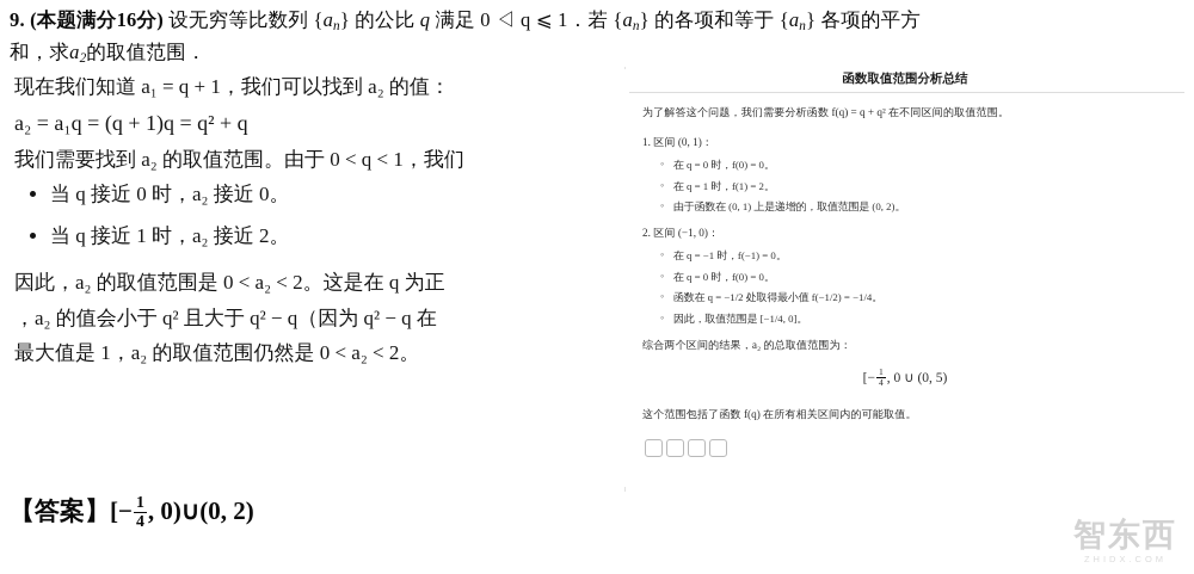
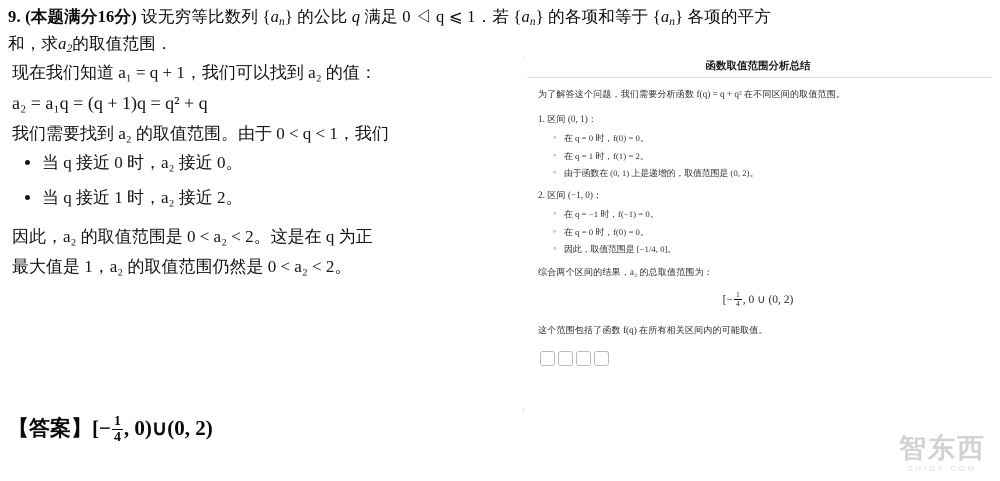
  9. (本题满分16分) 设无穷等比数列 {an} 的公比 q 满足 0 ◁ q ⩽ 1．若 {an} 的各项和等于 {an} 各项的平方
  和，求a2的取值范围．
  现在我们知道 a₁ = q + 1，我们可以找到 a₂ 的值：
  a₂ = a₁q = (q + 1)q = q² + q
  我们需要找到 a₂ 的取值范围。由于 0 < q < 1，我们
  当 q 接近 0 时，a₂ 接近 0。
  当 q 接近 1 时，a₂ 接近 2。
  因此，a₂ 的取值范围是 0 < a₂ < 2。这是在 q 为正
- ，a₂ 的值会小于 q² 且大于 q² − q（因为 q² − q 在
  最大值是 1，a₂ 的取值范围仍然是 0 < a₂ < 2。
  【答案】[−
  1
  4
  , 0)∪(0, 2)
  函数取值范围分析总结
  为了解答这个问题，我们需要分析函数 f(q) = q + q² 在不同区间的取值范围。
  1. 区间 (0, 1)：
  在 q = 0 时，f(0) = 0。
  在 q = 1 时，f(1) = 2。
  由于函数在 (0, 1) 上是递增的，取值范围是 (0, 2)。
  2. 区间 (−1, 0)：
  在 q = −1 时，f(−1) = 0。
  在 q = 0 时，f(0) = 0。
- 函数在 q = −1/2 处取得最小值 f(−1/2) = −1/4。
  因此，取值范围是 [−1/4, 0]。
  综合两个区间的结果，a₂ 的总取值范围为：
  [−
  1
  4
- , 0 ∪ (0, 5)
+ , 0 ∪ (0, 2)
  这个范围包括了函数 f(q) 在所有相关区间内的可能取值。
  智东西
  ZHIDX.COM
